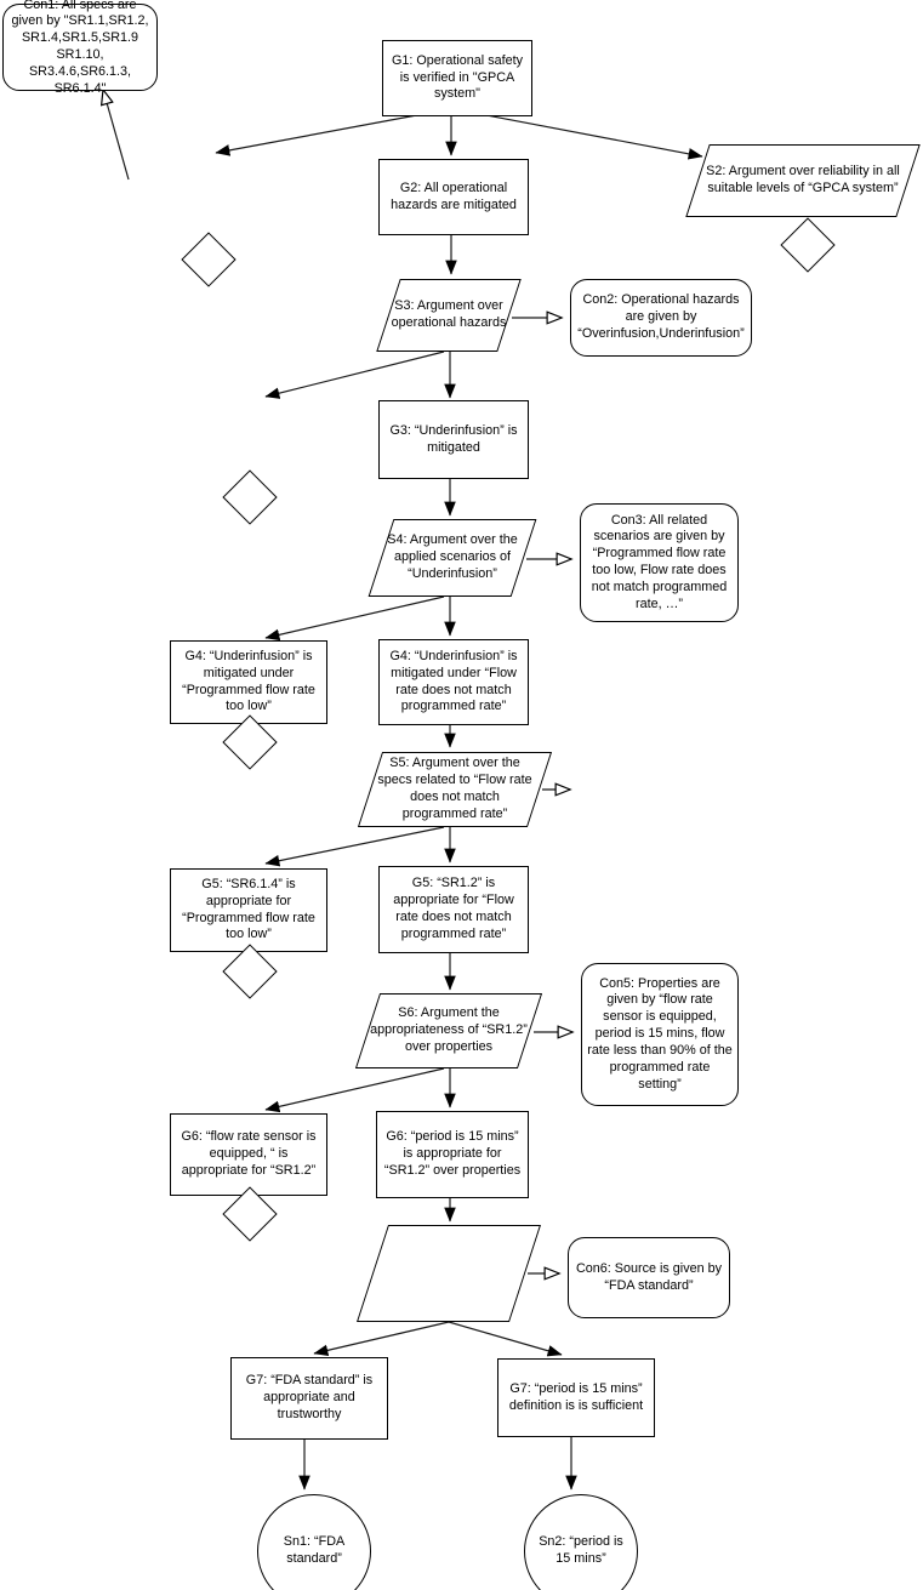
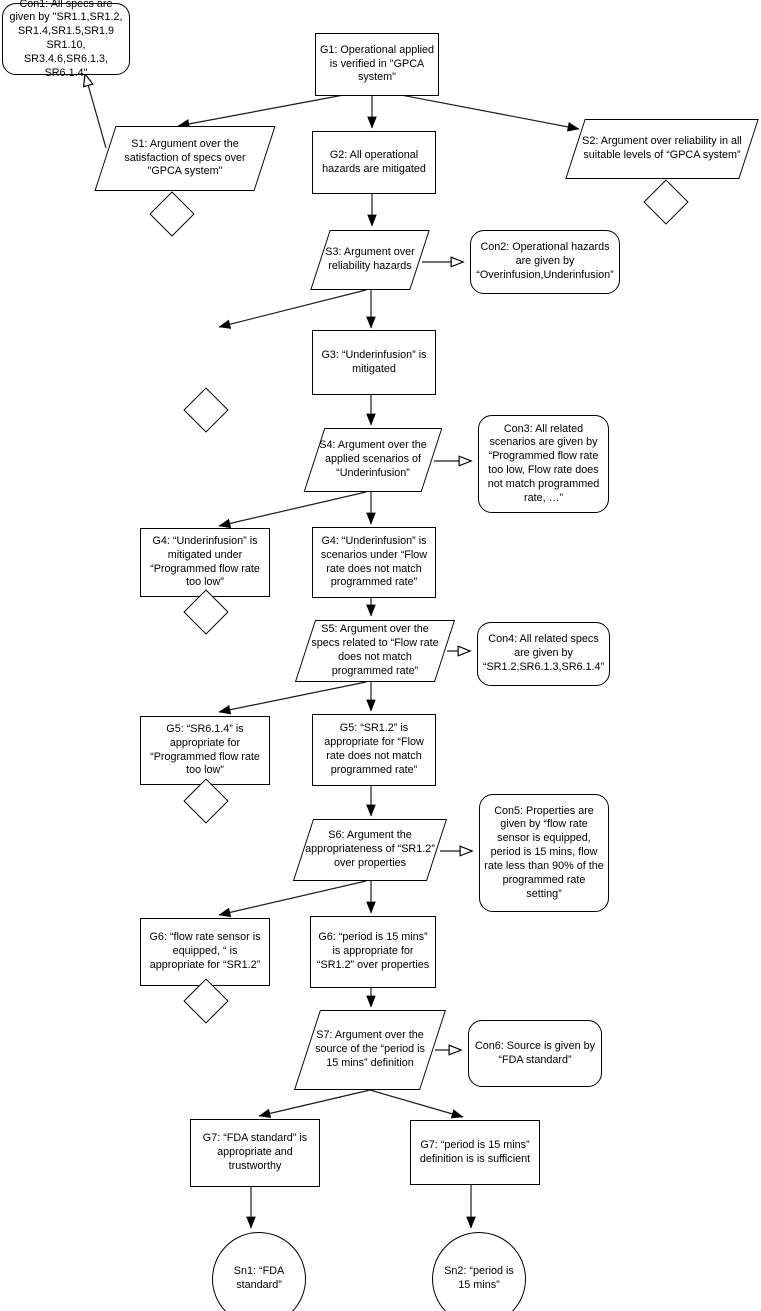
  Con1: All specs are given by "SR1.1,SR1.2, SR1.4,SR1.5,SR1.9 SR1.10, SR3.4.6,SR6.1.3, SR6.1.4"
  Con2: Operational hazards are given by “Overinfusion,Underinfusion”
  Con3: All related scenarios are given by “Programmed flow rate too low, Flow rate does not match programmed rate, …”
+ Con4: All related specs are given by “SR1.2,SR6.1.3,SR6.1.4”
  Con5: Properties are given by “flow rate sensor is equipped, period is 15 mins, flow rate less than 90% of the programmed rate setting”
  Con6: Source is given by “FDA standard”
- G1: Operational safety is verified in "GPCA system"
+ G1: Operational applied is verified in "GPCA system"
  G2: All operational hazards are mitigated
  G3: “Underinfusion” is mitigated
  G4: “Underinfusion” is mitigated under “Programmed flow rate too low”
- G4: “Underinfusion” is mitigated under “Flow rate does not match programmed rate”
+ G4: “Underinfusion” is scenarios under “Flow rate does not match programmed rate”
  G5: “SR6.1.4” is appropriate for “Programmed flow rate too low”
  G5: “SR1.2” is appropriate for “Flow rate does not match programmed rate”
  G6: “flow rate sensor is equipped, “ is appropriate for “SR1.2”
  G6: “period is 15 mins” is appropriate for “SR1.2” over properties
  G7: “FDA standard” is appropriate and trustworthy
  G7: “period is 15 mins” definition is is sufficient
+ S1: Argument over the satisfaction of specs over "GPCA system"
  S2: Argument over reliability in all suitable levels of “GPCA system”
- S3: Argument over operational hazards
+ S3: Argument over reliability hazards
  S4: Argument over the applied scenarios of “Underinfusion”
  S5: Argument over the specs related to “Flow rate does not match programmed rate”
  S6: Argument the appropriateness of “SR1.2” over properties
+ S7: Argument over the source of the “period is 15 mins” definition
  Sn1: “FDA standard”
  Sn2: “period is 15 mins”
